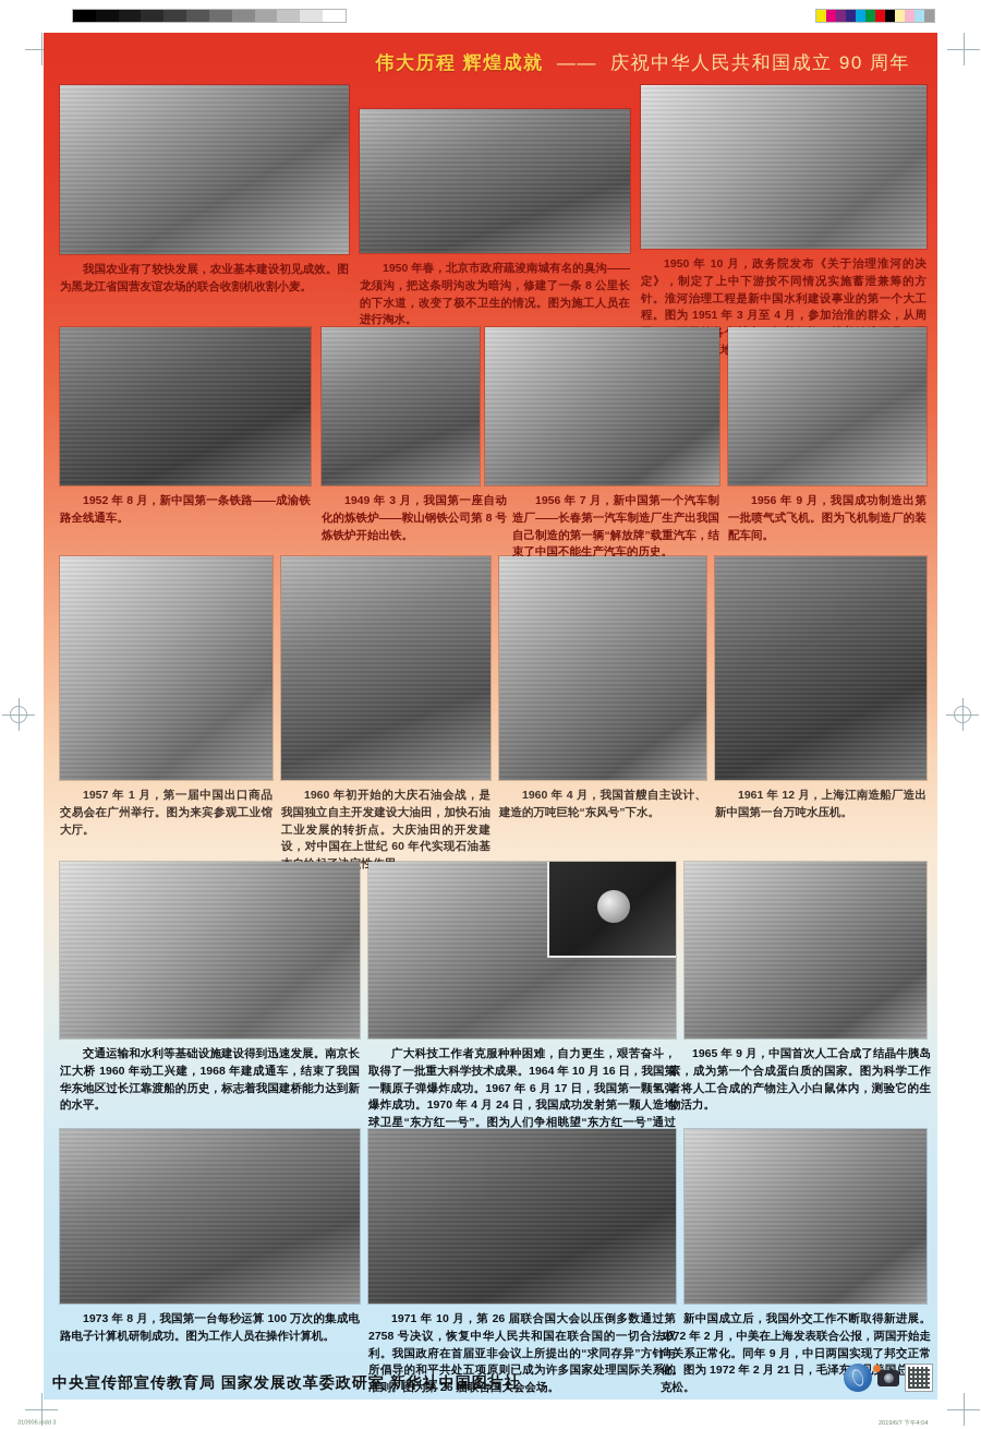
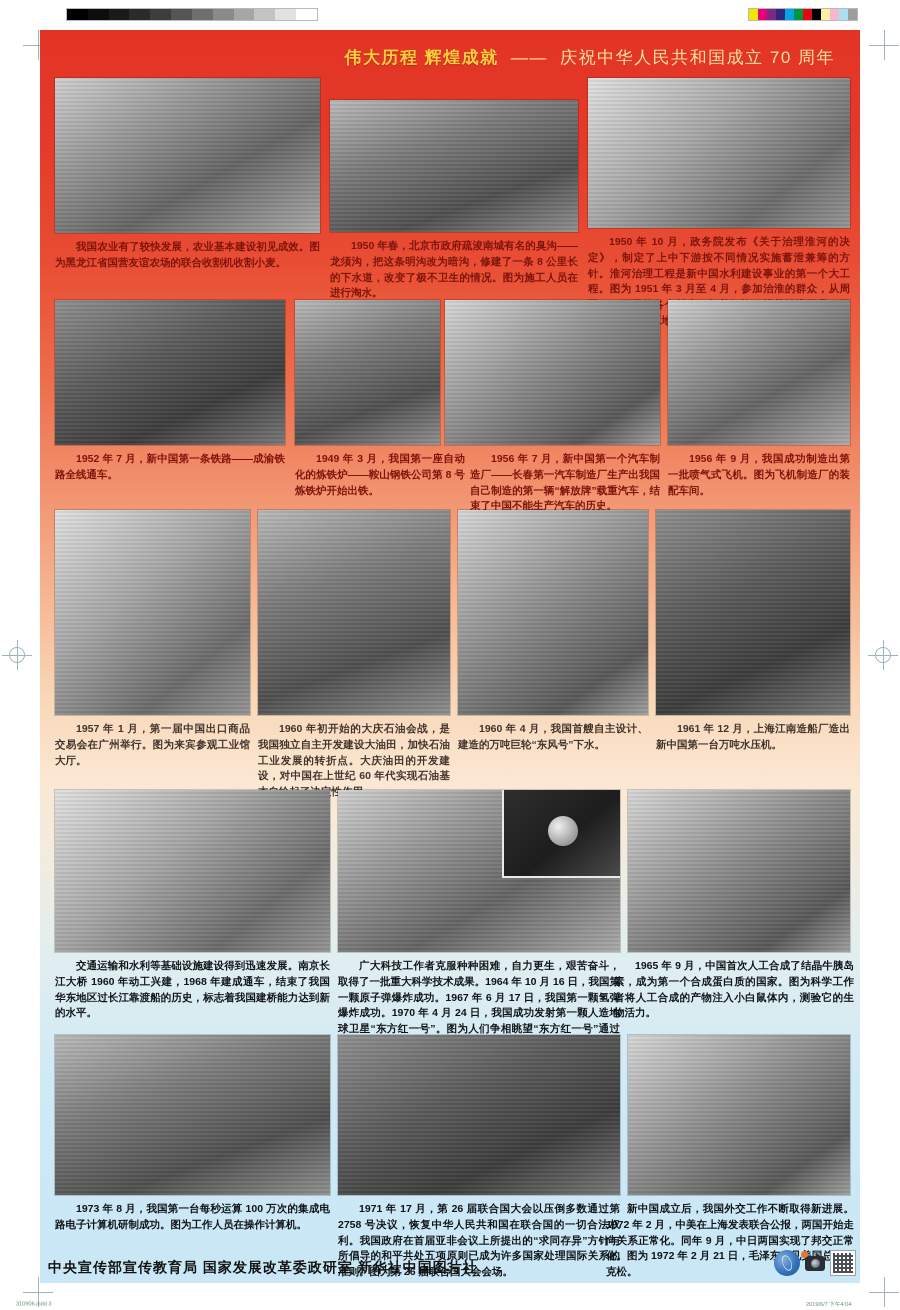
- 伟大历程 辉煌成就 —— 庆祝中华人民共和国成立 90 周年
+ 伟大历程 辉煌成就 —— 庆祝中华人民共和国成立 70 周年
  我国农业有了较快发展，农业基本建设初见成效。图为黑龙江省国营友谊农场的联合收割机收割小麦。
  1950 年春，北京市政府疏浚南城有名的臭沟——龙须沟，把这条明沟改为暗沟，修建了一条 8 公里长的下水道，改变了极不卫生的情况。图为施工人员在进行淘水。
  1950 年 10 月，政务院发布《关于治理淮河的决定》，制定了上中下游按不同情况实施蓄泄兼筹的方针。淮河治理工程是新中国水利建设事业的第一个大工程。图为 1951 年 3 月至 4 月，参加治淮的群众，从周地
- 1952 年 8 月，新中国第一条铁路——成渝铁路全线通车。
+ 1952 年 7 月，新中国第一条铁路——成渝铁路全线通车。
  1949 年 3 月，我国第一座自动化的炼铁炉——鞍山钢铁公司第 8 号炼铁炉开始出铁。
  1956 年 7 月，新中国第一个汽车制造厂——长春第一汽车制造厂生产出我国自己制造的第一辆“解放牌”载重汽车，结束了中国不能生产汽车的历史。
  1956 年 9 月，我国成功制造出第一批喷气式飞机。图为飞机制造厂的装配车间。
  1957 年 1 月，第一届中国出口商品交易会在广州举行。图为来宾参观工业馆大厅。
  1960 年初开始的大庆石油会战，是我国独立自主开发建设大油田，加快石油工业发展的转折点。大庆油田的开发建设，对中国在上世纪 60 年代实现石油基性
  1960 年 4 月，我国首艘自主设计、建造的万吨巨轮“东风号”下水。
  1961 年 12 月，上海江南造船厂造出新中国第一台万吨水压机。
  交通运输和水利等基础设施建设得到迅速发展。南京长江大桥 1960 年动工兴建，1968 年建成通车，结束了我国华东地区过长江靠渡船的历史，标志着我国建桥能力达到新的水平。
  广大科技工作者克服种种困难，自力更生，艰苦奋斗，取得了一批重大科学技术成果。1964 年 10 月 16 日，我国第一颗原子弹爆炸成功。1967 年 6 月 17 日，我国第一颗氢弹爆炸成功。1970 年 4 月 24 日，我国成功发射第一颗人造地球卫星“东方红一号”。图为人们争相眺望“东方红一号”通过
  1965 年 9 月，中国首次人工合成了结晶牛胰岛素，成为第一个合成蛋白质的国家。图为科学工作者将人工合成的产物注入小白鼠体内，测验它的生物活力。
  1973 年 8 月，我国第一台每秒运算 100 万次的集成电路电子计算机研制成功。图为工作人员在操作计算机。
- 1971 年 10 月，第 26 届联合国大会以压倒多数通过第 2758 号决议，恢复中华人民共和国在联合国的一切合法权利。我国政府在首届亚非会议上所提出的“求同存异”方针与所倡导的和平共处五项原则已成为许多国家处理国际关系的准则。图为第 26 届联合国大会会场。
+ 1971 年 17 月，第 26 届联合国大会以压倒多数通过第 2758 号决议，恢复中华人民共和国在联合国的一切合法权利。我国政府在首届亚非会议上所提出的“求同存异”方针与所倡导的和平共处五项原则已成为许多国家处理国际关系的准则。图为第 26 届联合国大会会场。
  新中国成立后，我国外交工作不断取得新进展。1972 年 2 月，中美在上海发表联合公报，两国开始走向关系正常化。同年 9 月，中日两国实现了邦交正常化。图为 1972 年 2 月 21 日，毛泽总克松。
  中央宣传部宣传教育局 国家发展改革委政研室 新华社中国图片社
  3
